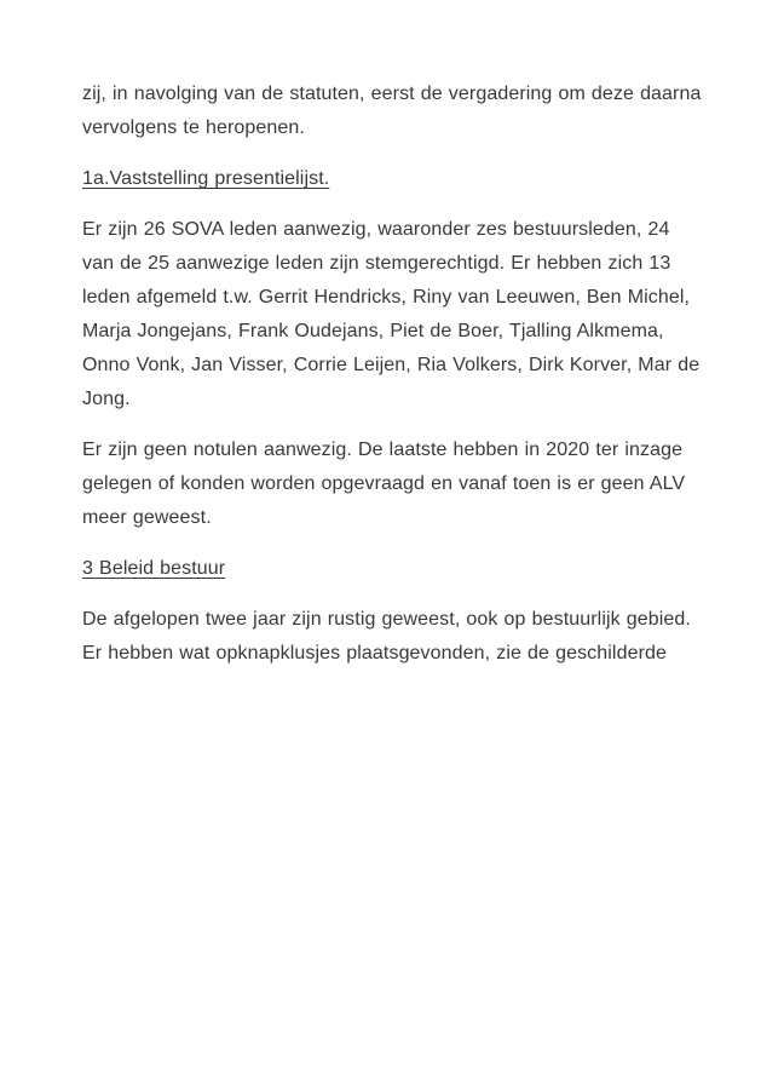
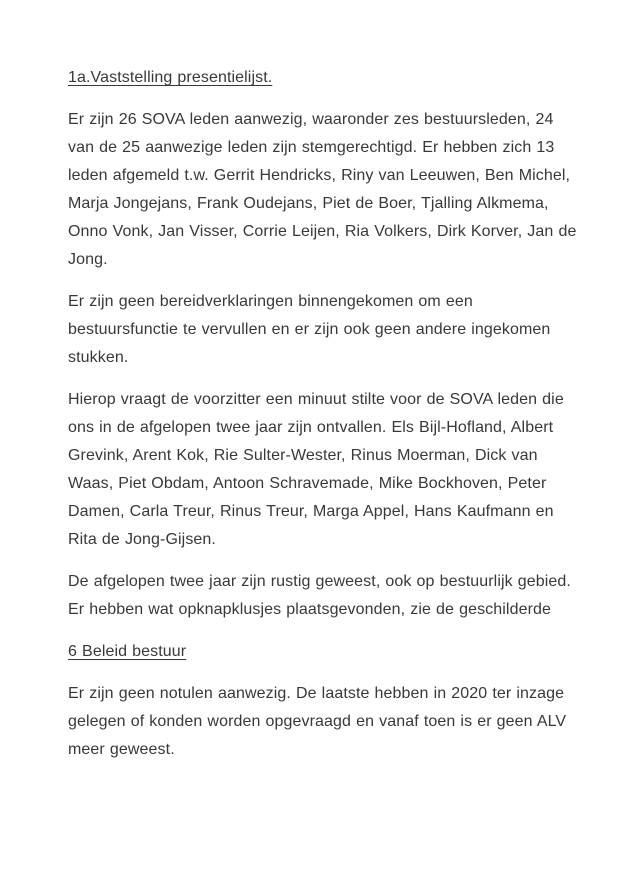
- zij, in navolging van de statuten, eerst de vergadering om deze daarna vervolgens te heropenen.
  1a.Vaststelling presentielijst.
- Er zijn 26 SOVA leden aanwezig, waaronder zes bestuursleden, 24 van de 25 aanwezige leden zijn stemgerechtigd. Er hebben zich 13 leden afgemeld t.w. Gerrit Hendricks, Riny van Leeuwen, Ben Michel, Marja Jongejans, Frank Oudejans, Piet de Boer, Tjalling Alkmema, Onno Vonk, Jan Visser, Corrie Leijen, Ria Volkers, Dirk Korver, Mar de Jong.
+ Er zijn 26 SOVA leden aanwezig, waaronder zes bestuursleden, 24 van de 25 aanwezige leden zijn stemgerechtigd. Er hebben zich 13 leden afgemeld t.w. Gerrit Hendricks, Riny van Leeuwen, Ben Michel, Marja Jongejans, Frank Oudejans, Piet de Boer, Tjalling Alkmema, Onno Vonk, Jan Visser, Corrie Leijen, Ria Volkers, Dirk Korver, Jan de Jong.
+ Er zijn geen bereidverklaringen binnengekomen om een bestuursfunctie te vervullen en er zijn ook geen andere ingekomen stukken.
+ Hierop vraagt de voorzitter een minuut stilte voor de SOVA leden die ons in de afgelopen twee jaar zijn ontvallen. Els Bijl-Hofland, Albert Grevink, Arent Kok, Rie Sulter-Wester, Rinus Moerman, Dick van Waas, Piet Obdam, Antoon Schravemade, Mike Bockhoven, Peter Damen, Carla Treur, Rinus Treur, Marga Appel, Hans Kaufmann en Rita de Jong-Gijsen.
- Er zijn geen notulen aanwezig. De laatste hebben in 2020 ter inzage gelegen of konden worden opgevraagd en vanaf toen is er geen ALV meer geweest.
+ De afgelopen twee jaar zijn rustig geweest, ook op bestuurlijk gebied. Er hebben wat opknapklusjes plaatsgevonden, zie de geschilderde
- 3 Beleid bestuur
+ 6 Beleid bestuur
- De afgelopen twee jaar zijn rustig geweest, ook op bestuurlijk gebied. Er hebben wat opknapklusjes plaatsgevonden, zie de geschilderde
+ Er zijn geen notulen aanwezig. De laatste hebben in 2020 ter inzage gelegen of konden worden opgevraagd en vanaf toen is er geen ALV meer geweest.
